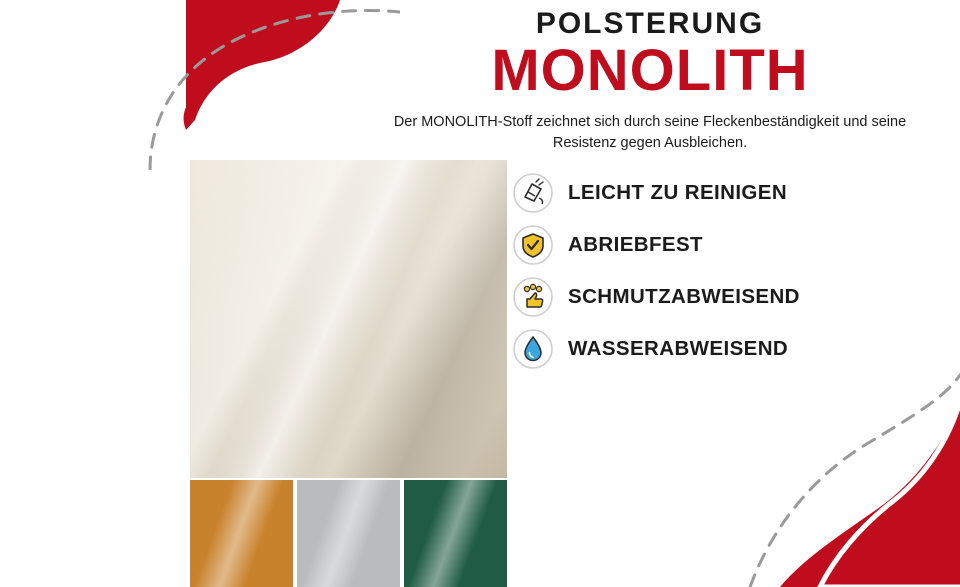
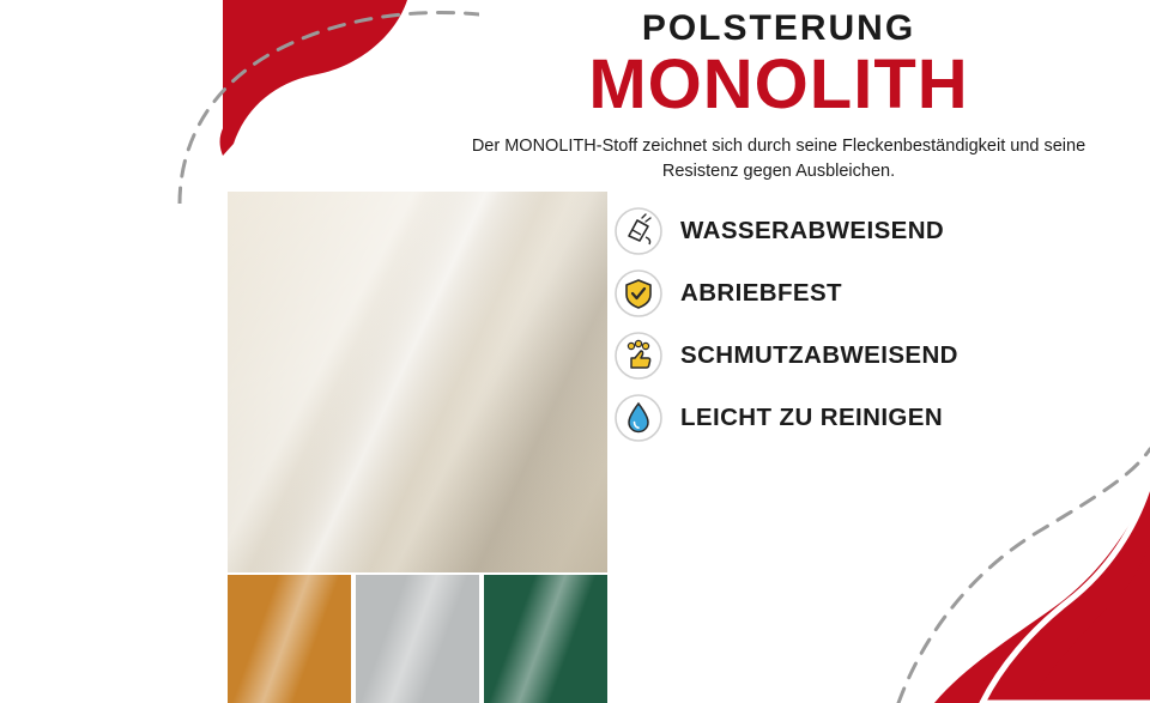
  POLSTERUNG
  MONOLITH
  Der MONOLITH-Stoff zeichnet sich durch seine Fleckenbeständigkeit und seine Resistenz gegen Ausbleichen.
- LEICHT ZU REINIGEN
+ WASSERABWEISEND
  ABRIEBFEST
  SCHMUTZABWEISEND
- WASSERABWEISEND
+ LEICHT ZU REINIGEN
